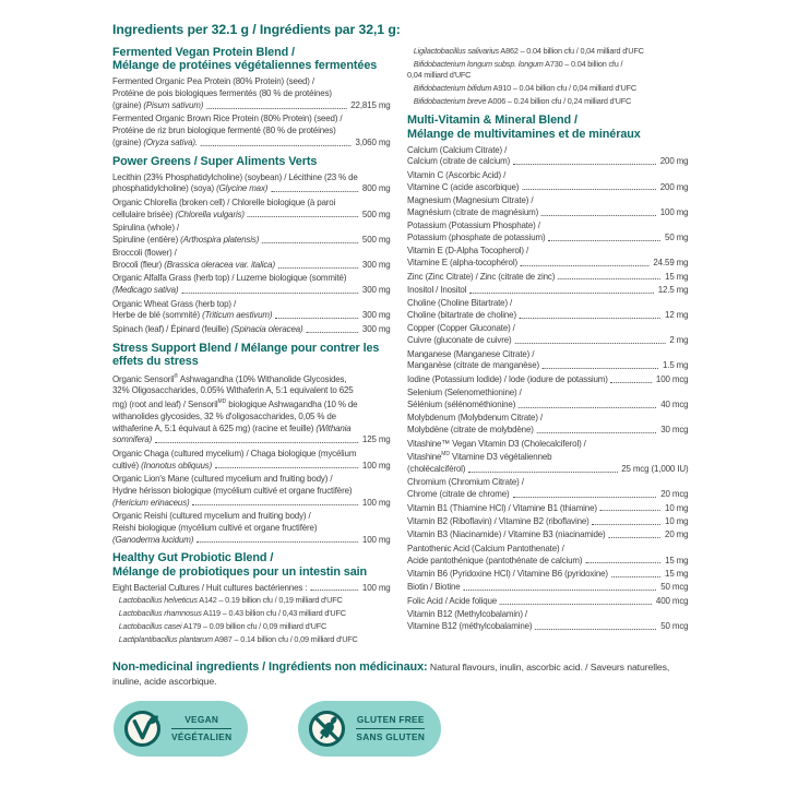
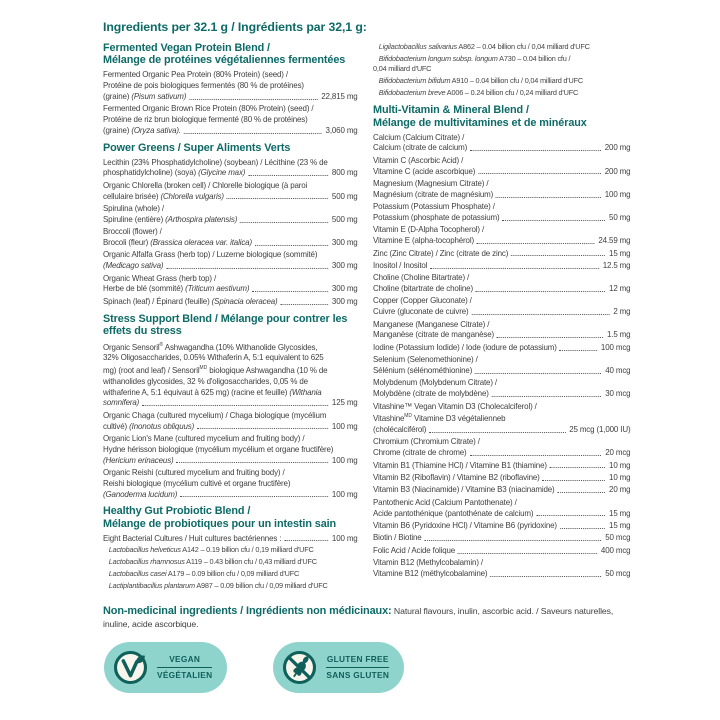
  Ingredients per 32.1 g / Ingrédients par 32,1 g:
  Fermented Vegan Protein Blend /
  Mélange de protéines végétaliennes fermentées
  Fermented Organic Pea Protein (80% Protein) (seed) /
  Protéine de pois biologiques fermentés (80 % de protéines)
  (graine) (Pisum sativum)
  22,815 mg
  Fermented Organic Brown Rice Protein (80% Protein) (seed) /
  Protéine de riz brun biologique fermenté (80 % de protéines)
  (graine) (Oryza sativa).
  3,060 mg
  Power Greens / Super Aliments Verts
  Lecithin (23% Phosphatidylcholine) (soybean) / Lécithine (23 % de
  phosphatidylcholine) (soya) (Glycine max)
  800 mg
  Organic Chlorella (broken cell) / Chlorelle biologique (à paroi
  cellulaire brisée) (Chlorella vulgaris)
  500 mg
  Spirulina (whole) /
  Spiruline (entière) (Arthospira platensis)
  500 mg
  Broccoli (flower) /
  Brocoli (fleur) (Brassica oleracea var. italica)
  300 mg
  Organic Alfalfa Grass (herb top) / Luzerne biologique (sommité)
  (Medicago sativa)
  300 mg
  Organic Wheat Grass (herb top) /
  Herbe de blé (sommité) (Triticum aestivum)
  300 mg
  Spinach (leaf) / Épinard (feuille) (Spinacia oleracea)
  300 mg
  Stress Support Blend / Mélange pour contrer les
  effets du stress
  Organic Sensoril Ashwagandha (10% Withanolide Glycosides,
  32% Oligosaccharides, 0.05% Withaferin A, 5:1 equivalent to 625
  mg) (root and leaf) / Sensoril biologique Ashwagandha (10 % de
  withanolides glycosides, 32 % d'oligosaccharides, 0,05 % de
  withaferine A, 5:1 équivaut à 625 mg) (racine et feuille) (Withania
  somnifera)
  125 mg
  Organic Chaga (cultured mycelium) / Chaga biologique (mycélium
  cultivé) (Inonotus obliquus)
  100 mg
  Organic Lion's Mane (cultured mycelium and fruiting body) /
- Hydne hérisson biologique (mycélium cultivé et organe fructifère)
+ Hydne hérisson biologique (mycélium mycélium et organe fructifère)
  (Hericium erinaceus)
  100 mg
  Organic Reishi (cultured mycelium and fruiting body) /
  Reishi biologique (mycélium cultivé et organe fructifère)
  (Ganoderma lucidum)
  100 mg
  Healthy Gut Probiotic Blend /
  Mélange de probiotiques pour un intestin sain
  Eight Bacterial Cultures / Huit cultures bactériennes :
  100 mg
  Lactobacillus helveticus A142 – 0.19 billion cfu / 0,19 milliard d'UFC
  Lactobacillus rhamnosus A119 – 0.43 billion cfu / 0,43 milliard d'UFC
  Lactobacillus casei A179 – 0.09 billion cfu / 0,09 milliard d'UFC
- Lactiplantibacillus plantarum A987 – 0.14 billion cfu / 0,09 milliard d'UFC
+ Lactiplantibacillus plantarum A987 – 0.09 billion cfu / 0,09 milliard d'UFC
  Ligilactobacillus salivarius A862 – 0.04 billion cfu / 0,04 milliard d'UFC
  Bifidobacterium longum subsp. longum A730 – 0.04 billion cfu /
  0,04 milliard d'UFC
  Bifidobacterium bifidum A910 – 0.04 billion cfu / 0,04 milliard d'UFC
  Bifidobacterium breve A006 – 0.24 billion cfu / 0,24 milliard d'UFC
  Multi-Vitamin & Mineral Blend /
  Mélange de multivitamines et de minéraux
  Calcium (Calcium Citrate) /
  Calcium (citrate de calcium)
  200 mg
  Vitamin C (Ascorbic Acid) /
  Vitamine C (acide ascorbique)
  200 mg
  Magnesium (Magnesium Citrate) /
  Magnésium (citrate de magnésium)
  100 mg
  Potassium (Potassium Phosphate) /
  Potassium (phosphate de potassium)
  50 mg
  Vitamin E (D-Alpha Tocopherol) /
  Vitamine E (alpha-tocophérol)
  24.59 mg
  Zinc (Zinc Citrate) / Zinc (citrate de zinc)
  15 mg
  Inositol / Inositol
  12.5 mg
  Choline (Choline Bitartrate) /
  Choline (bitartrate de choline)
  12 mg
  Copper (Copper Gluconate) /
  Cuivre (gluconate de cuivre)
  2 mg
  Manganese (Manganese Citrate) /
  Manganèse (citrate de manganèse)
  1.5 mg
  Iodine (Potassium Iodide) / Iode (iodure de potassium)
  100 mcg
  Selenium (Selenomethionine) /
  Sélénium (sélénométhionine)
  40 mcg
  Molybdenum (Molybdenum Citrate) /
  Molybdène (citrate de molybdène)
  30 mcg
  Vitashine™ Vegan Vitamin D3 (Cholecalciferol) /
  Vitashine Vitamine D3 végétalienneb
  (cholécalciférol)
  25 mcg (1,000 IU)
  Chromium (Chromium Citrate) /
  Chrome (citrate de chrome)
  20 mcg
  Vitamin B1 (Thiamine HCl) / Vitamine B1 (thiamine)
  10 mg
  Vitamin B2 (Riboflavin) / Vitamine B2 (riboflavine)
  10 mg
  Vitamin B3 (Niacinamide) / Vitamine B3 (niacinamide)
  20 mg
  Pantothenic Acid (Calcium Pantothenate) /
  Acide pantothénique (pantothénate de calcium)
  15 mg
  Vitamin B6 (Pyridoxine HCl) / Vitamine B6 (pyridoxine)
  15 mg
  Biotin / Biotine
  50 mcg
  Folic Acid / Acide folique
  400 mcg
  Vitamin B12 (Methylcobalamin) /
  Vitamine B12 (méthylcobalamine)
  50 mcg
  Non-medicinal ingredients / Ingrédients non médicinaux: Natural flavours, inulin, ascorbic acid. / Saveurs naturelles, inuline, acide ascorbique.
  VEGAN
  VÉGÉTALIEN
  GLUTEN FREE
  SANS GLUTEN
